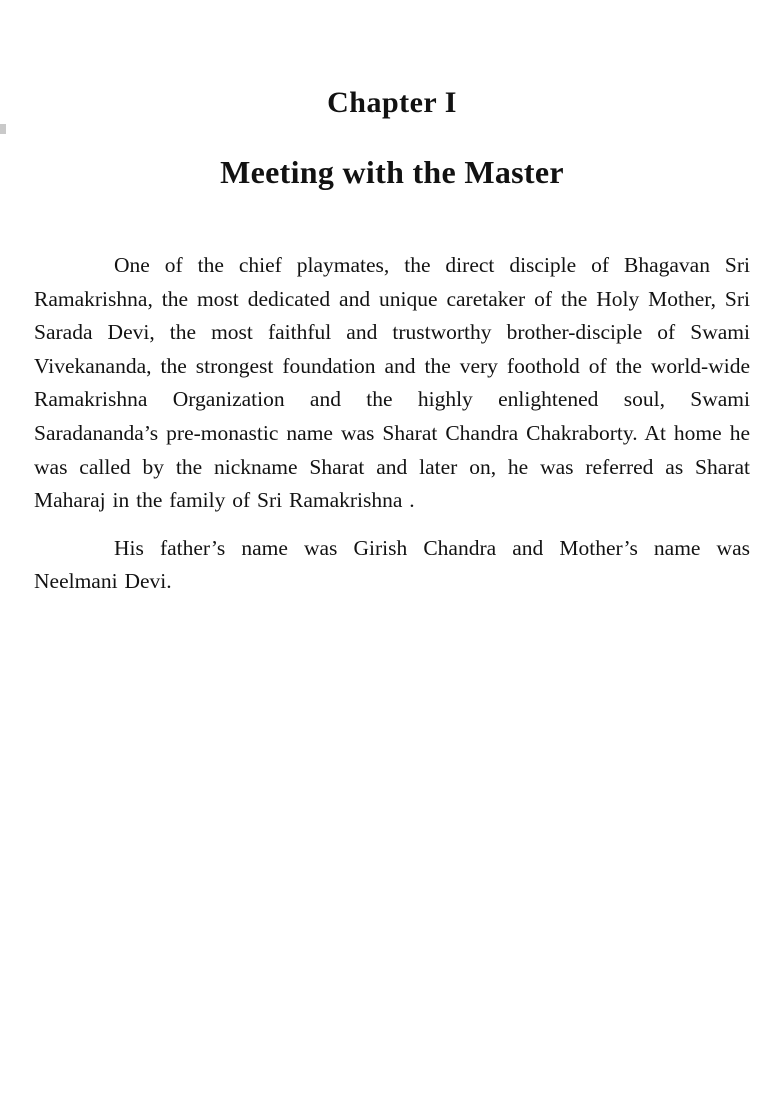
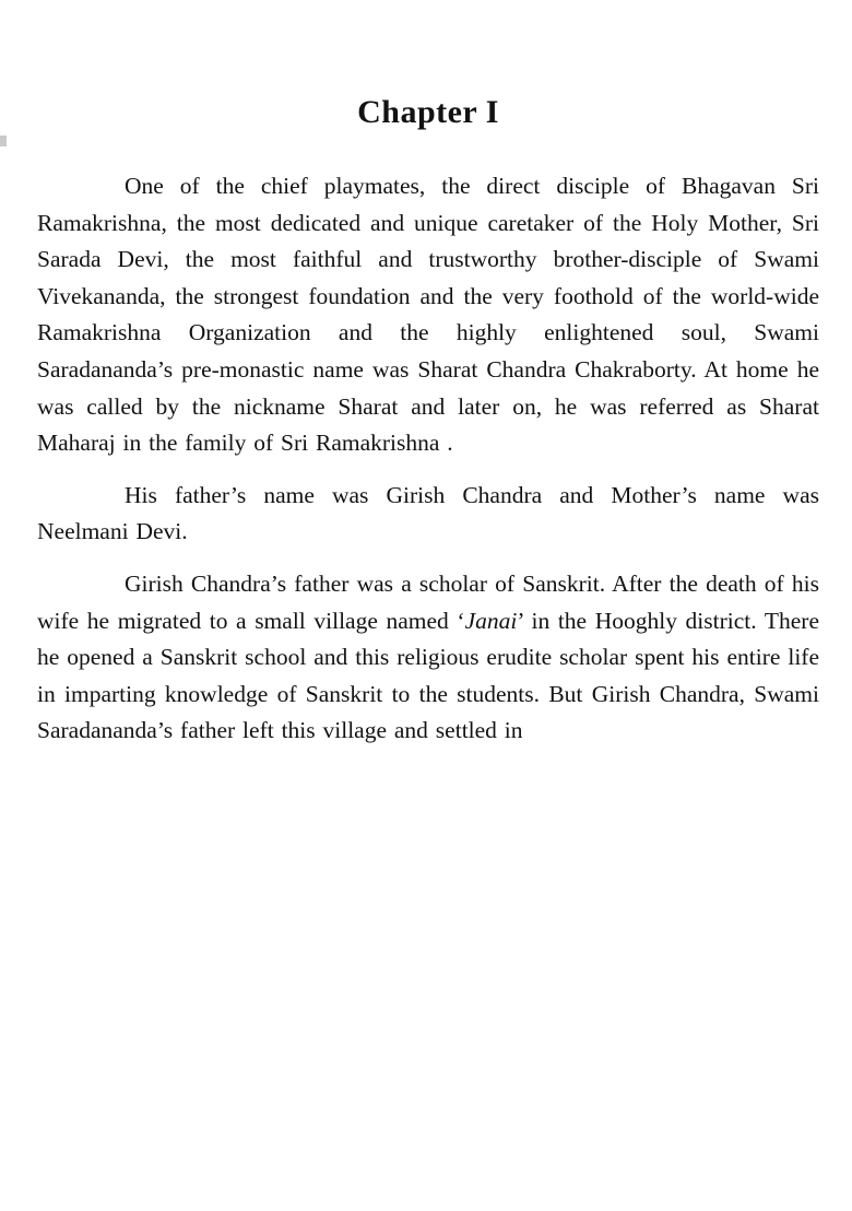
  Chapter I
- Meeting with the Master
  One of the chief playmates, the direct disciple of Bhagavan Sri Ramakrishna, the most dedicated and unique caretaker of the Holy Mother, Sri Sarada Devi, the most faithful and trustworthy brother-disciple of Swami Vivekananda, the strongest foundation and the very foothold of the world-wide Ramakrishna Organization and the highly enlightened soul, Swami Saradananda’s pre-monastic name was Sharat Chandra Chakraborty. At home he was called by the nickname Sharat and later on, he was referred as Sharat Maharaj in the family of Sri Ramakrishna .
  His father’s name was Girish Chandra and Mother’s name was Neelmani Devi.
+ Girish Chandra’s father was a scholar of Sanskrit. After the death of his wife he migrated to a small village named ‘Janai’ in the Hooghly district. There he opened a Sanskrit school and this religious erudite scholar spent his entire life in imparting knowledge of Sanskrit to the students. But Girish Chandra, Swami Saradananda’s father left this village and settled in
